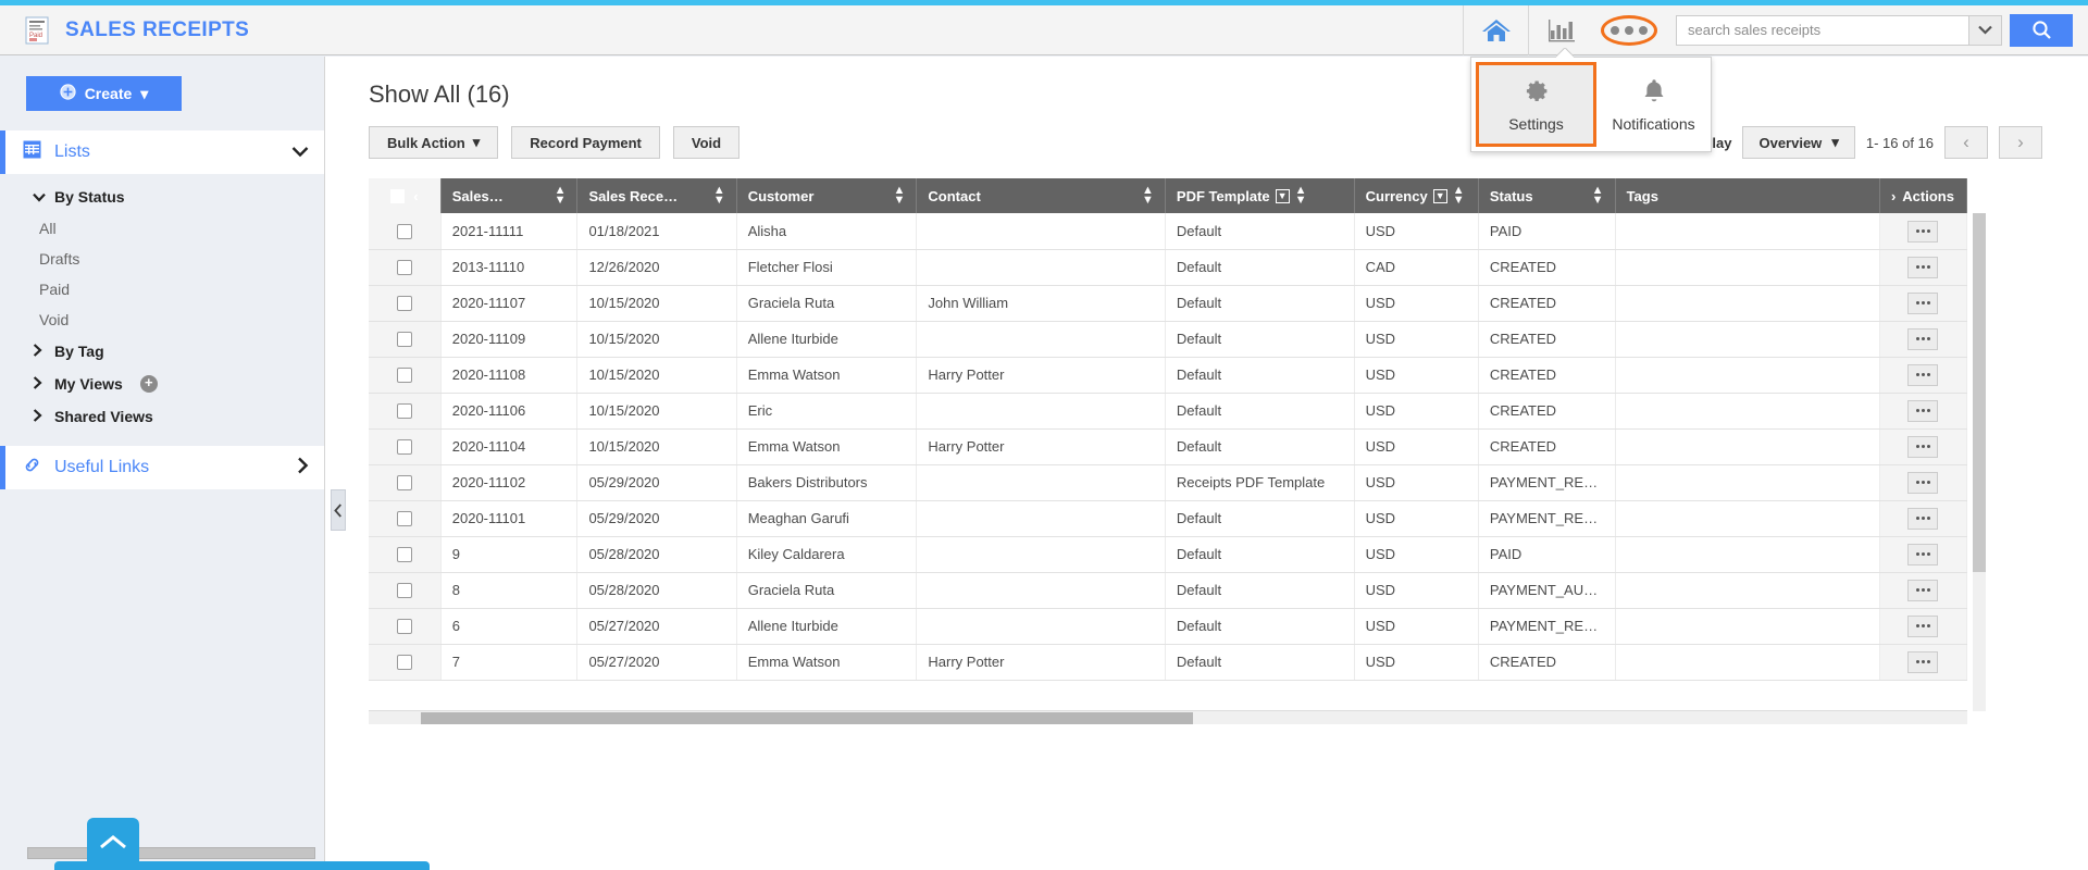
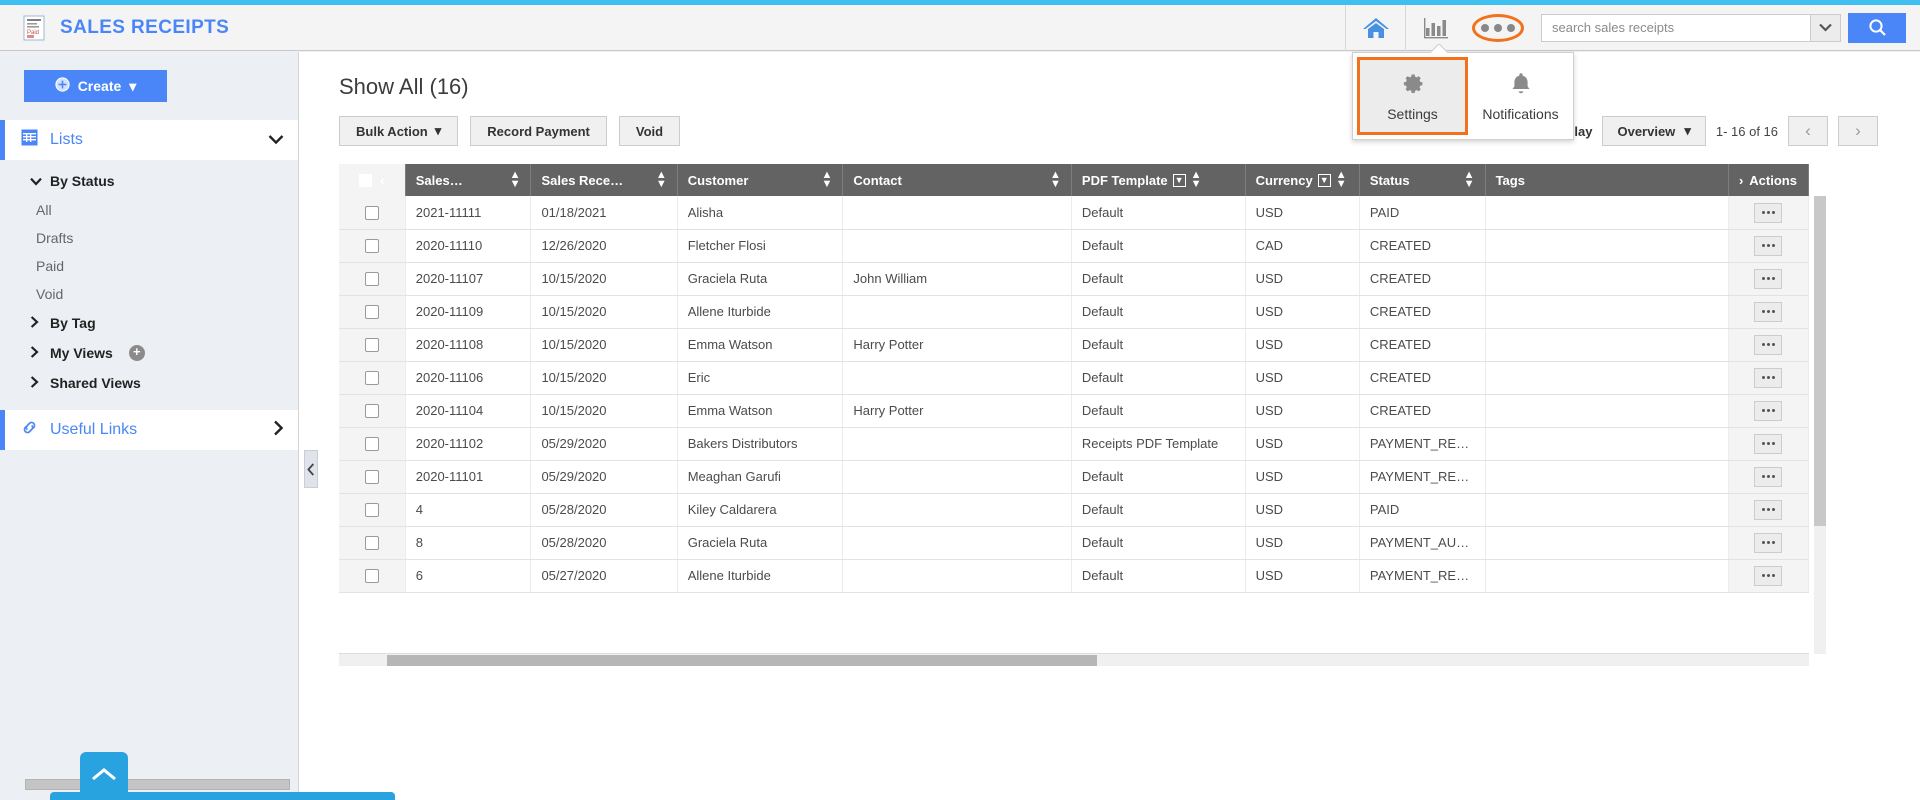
  SALES RECEIPTS
  search sales receipts
  Settings
  Notifications
  Create
  ▾
  Lists
  By Status
  All
  Drafts
  Paid
  Void
  By Tag
  My Views
  +
  Shared Views
  Useful Links
  Show All (16)
  Bulk Action
  ▾
  Record Payment
  Void
  Overview
  ▾
  1- 16 of 16
  ‹
  ›
  	Sales… ▲▼	Sales Rece… ▲▼	Customer ▲▼	Contact ▲▼	PDF Template ▼ ▲▼	Currency ▼ ▲▼	Status ▲▼	Tags	› Actions
  	2021-11111	01/18/2021	Alisha		Default	USD	PAID
- 	2013-11110	12/26/2020	Fletcher Flosi		Default	CAD	CREATED
+ 	2020-11110	12/26/2020	Fletcher Flosi		Default	CAD	CREATED
  	2020-11107	10/15/2020	Graciela Ruta	John William	Default	USD	CREATED
  	2020-11109	10/15/2020	Allene Iturbide		Default	USD	CREATED
  	2020-11108	10/15/2020	Emma Watson	Harry Potter	Default	USD	CREATED
  	2020-11106	10/15/2020	Eric		Default	USD	CREATED
  	2020-11104	10/15/2020	Emma Watson	Harry Potter	Default	USD	CREATED
  	2020-11102	05/29/2020	Bakers Distributors		Receipts PDF Template	USD	PAYMENT_REC…
  	2020-11101	05/29/2020	Meaghan Garufi		Default	USD	PAYMENT_REC…
- 	9	05/28/2020	Kiley Caldarera		Default	USD	PAID
+ 	4	05/28/2020	Kiley Caldarera		Default	USD	PAID
  	8	05/28/2020	Graciela Ruta		Default	USD	PAYMENT_AUTH…
  	6	05/27/2020	Allene Iturbide		Default	USD	PAYMENT_REC…
- 	7	05/27/2020	Emma Watson	Harry Potter	Default	USD	CREATED
